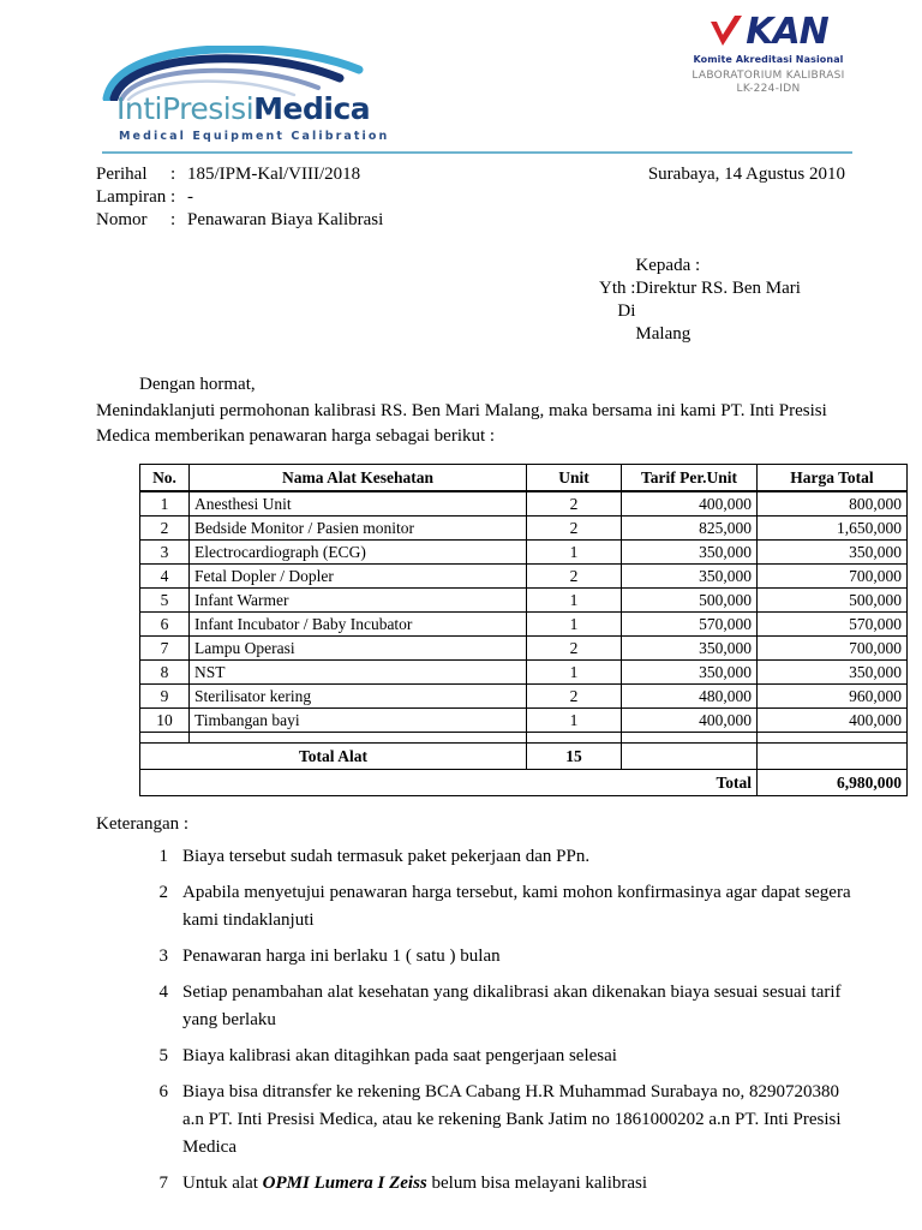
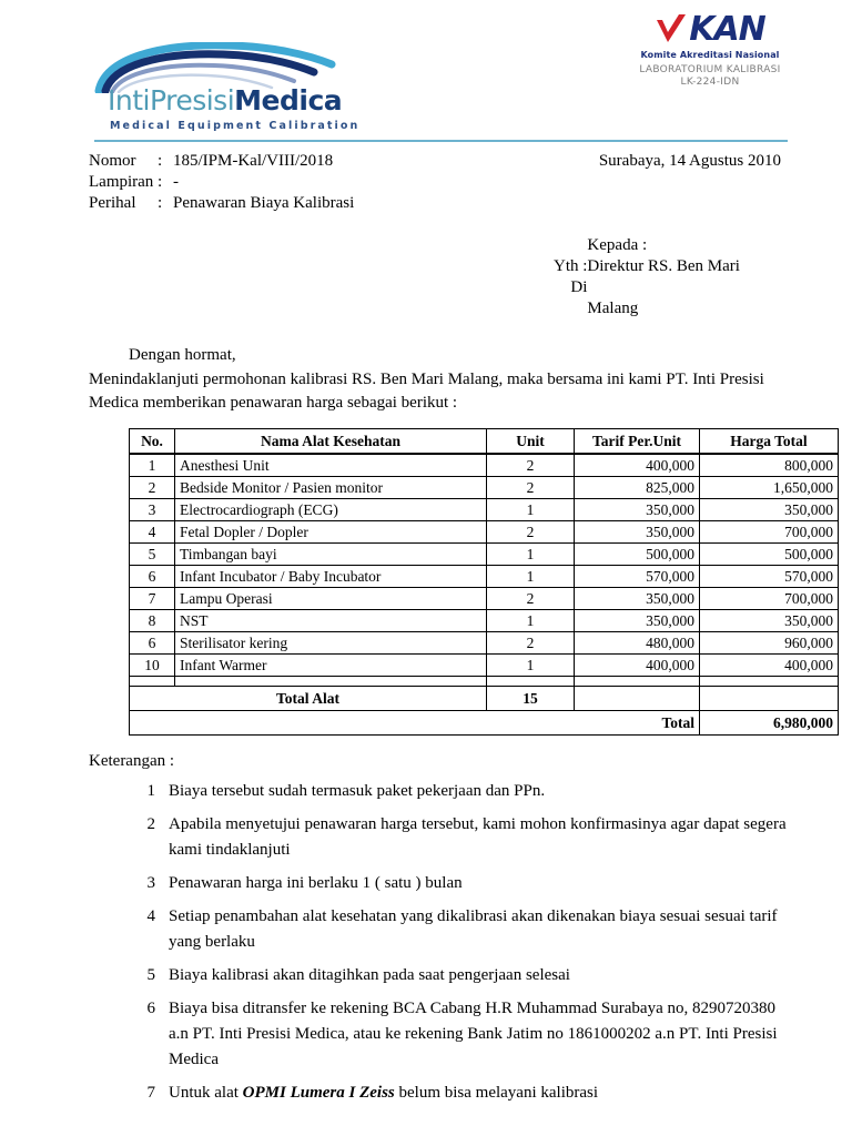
  IntiPresisiMedica
  Medical Equipment Calibration
  KAN
  Komite Akreditasi Nasional
  LABORATORIUM KALIBRASI
  LK-224-IDN
- Perihal	:	185/IPM-Kal/VIII/2018
+ Nomor	:	185/IPM-Kal/VIII/2018
  Lampiran	:	-
- Nomor	:	Penawaran Biaya Kalibrasi
+ Perihal	:	Penawaran Biaya Kalibrasi
  Surabaya, 14 Agustus 2010
  	Kepada :
  Yth :	Direktur RS. Ben Mari
  Di
  	Malang
  Dengan hormat,
  Menindaklanjuti permohonan kalibrasi RS. Ben Mari Malang, maka bersama ini kami PT. Inti Presisi Medica memberikan penawaran harga sebagai berikut :
  No.	Nama Alat Kesehatan	Unit	Tarif Per.Unit	Harga Total
  1	Anesthesi Unit	2	400,000	800,000
  2	Bedside Monitor / Pasien monitor	2	825,000	1,650,000
  3	Electrocardiograph (ECG)	1	350,000	350,000
  4	Fetal Dopler / Dopler	2	350,000	700,000
- 5	Infant Warmer	1	500,000	500,000
+ 5	Timbangan bayi	1	500,000	500,000
  6	Infant Incubator / Baby Incubator	1	570,000	570,000
  7	Lampu Operasi	2	350,000	700,000
  8	NST	1	350,000	350,000
- 9	Sterilisator kering	2	480,000	960,000
+ 6	Sterilisator kering	2	480,000	960,000
- 10	Timbangan bayi	1	400,000	400,000
+ 10	Infant Warmer	1	400,000	400,000
  Total Alat	15
  Total	6,980,000
  Keterangan :
  1
  Biaya tersebut sudah termasuk paket pekerjaan dan PPn.
  2
  Apabila menyetujui penawaran harga tersebut, kami mohon konfirmasinya agar dapat segera kami tindaklanjuti
  3
  Penawaran harga ini berlaku 1 ( satu ) bulan
  4
  Setiap penambahan alat kesehatan yang dikalibrasi akan dikenakan biaya sesuai sesuai tarif yang berlaku
  5
  Biaya kalibrasi akan ditagihkan pada saat pengerjaan selesai
  6
  Biaya bisa ditransfer ke rekening BCA Cabang H.R Muhammad Surabaya no, 8290720380 a.n PT. Inti Presisi Medica, atau ke rekening Bank Jatim no 1861000202 a.n PT. Inti Presisi Medica
  7
  Untuk alat OPMI Lumera I Zeiss belum bisa melayani kalibrasi
